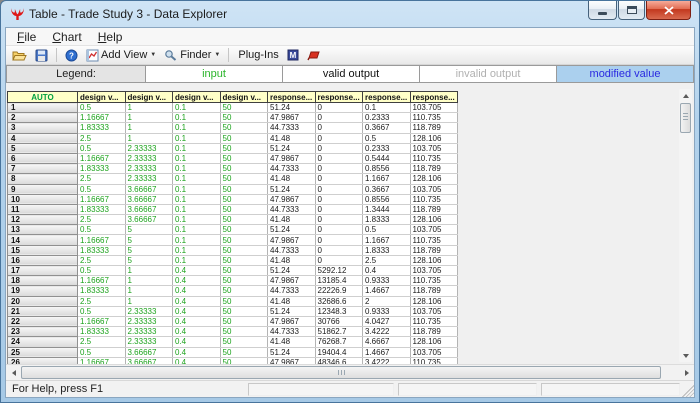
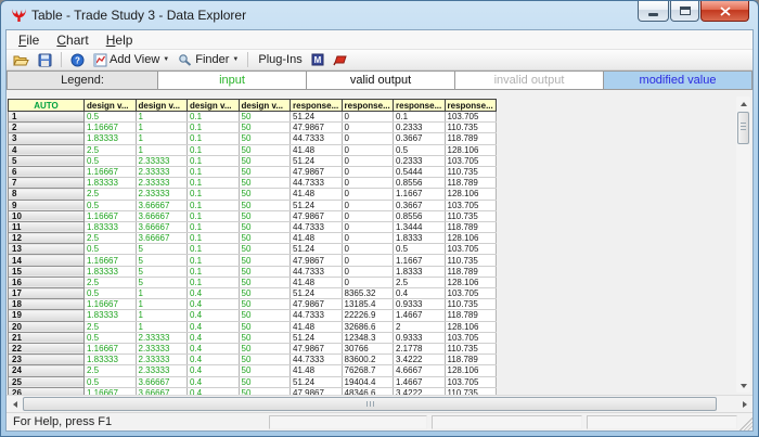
  Table - Trade Study 3 - Data Explorer
  File
  Chart
  Help
  ?
  Add View
  Finder
  Plug-Ins
  M
  Legend:
  input
  valid output
  invalid output
  modified value
  AUTO	design v...	design v...	design v...	design v...	response...	response...	response...	response...
  1	0.5	1	0.1	50	51.24	0	0.1	103.705
  2	1.16667	1	0.1	50	47.9867	0	0.2333	110.735
  3	1.83333	1	0.1	50	44.7333	0	0.3667	118.789
  4	2.5	1	0.1	50	41.48	0	0.5	128.106
  5	0.5	2.33333	0.1	50	51.24	0	0.2333	103.705
  6	1.16667	2.33333	0.1	50	47.9867	0	0.5444	110.735
  7	1.83333	2.33333	0.1	50	44.7333	0	0.8556	118.789
  8	2.5	2.33333	0.1	50	41.48	0	1.1667	128.106
  9	0.5	3.66667	0.1	50	51.24	0	0.3667	103.705
  10	1.16667	3.66667	0.1	50	47.9867	0	0.8556	110.735
  11	1.83333	3.66667	0.1	50	44.7333	0	1.3444	118.789
  12	2.5	3.66667	0.1	50	41.48	0	1.8333	128.106
  13	0.5	5	0.1	50	51.24	0	0.5	103.705
  14	1.16667	5	0.1	50	47.9867	0	1.1667	110.735
  15	1.83333	5	0.1	50	44.7333	0	1.8333	118.789
  16	2.5	5	0.1	50	41.48	0	2.5	128.106
- 17	0.5	1	0.4	50	51.24	5292.12	0.4	103.705
+ 17	0.5	1	0.4	50	51.24	8365.32	0.4	103.705
  18	1.16667	1	0.4	50	47.9867	13185.4	0.9333	110.735
  19	1.83333	1	0.4	50	44.7333	22226.9	1.4667	118.789
  20	2.5	1	0.4	50	41.48	32686.6	2	128.106
  21	0.5	2.33333	0.4	50	51.24	12348.3	0.9333	103.705
- 22	1.16667	2.33333	0.4	50	47.9867	30766	4.0427	110.735
+ 22	1.16667	2.33333	0.4	50	47.9867	30766	2.1778	110.735
- 23	1.83333	2.33333	0.4	50	44.7333	51862.7	3.4222	118.789
+ 23	1.83333	2.33333	0.4	50	44.7333	83600.2	3.4222	118.789
  24	2.5	2.33333	0.4	50	41.48	76268.7	4.6667	128.106
  25	0.5	3.66667	0.4	50	51.24	19404.4	1.4667	103.705
  26	1.16667	3.66667	0.4	50	47.9867	48346.6	3.4222	110.735
  For Help, press F1
